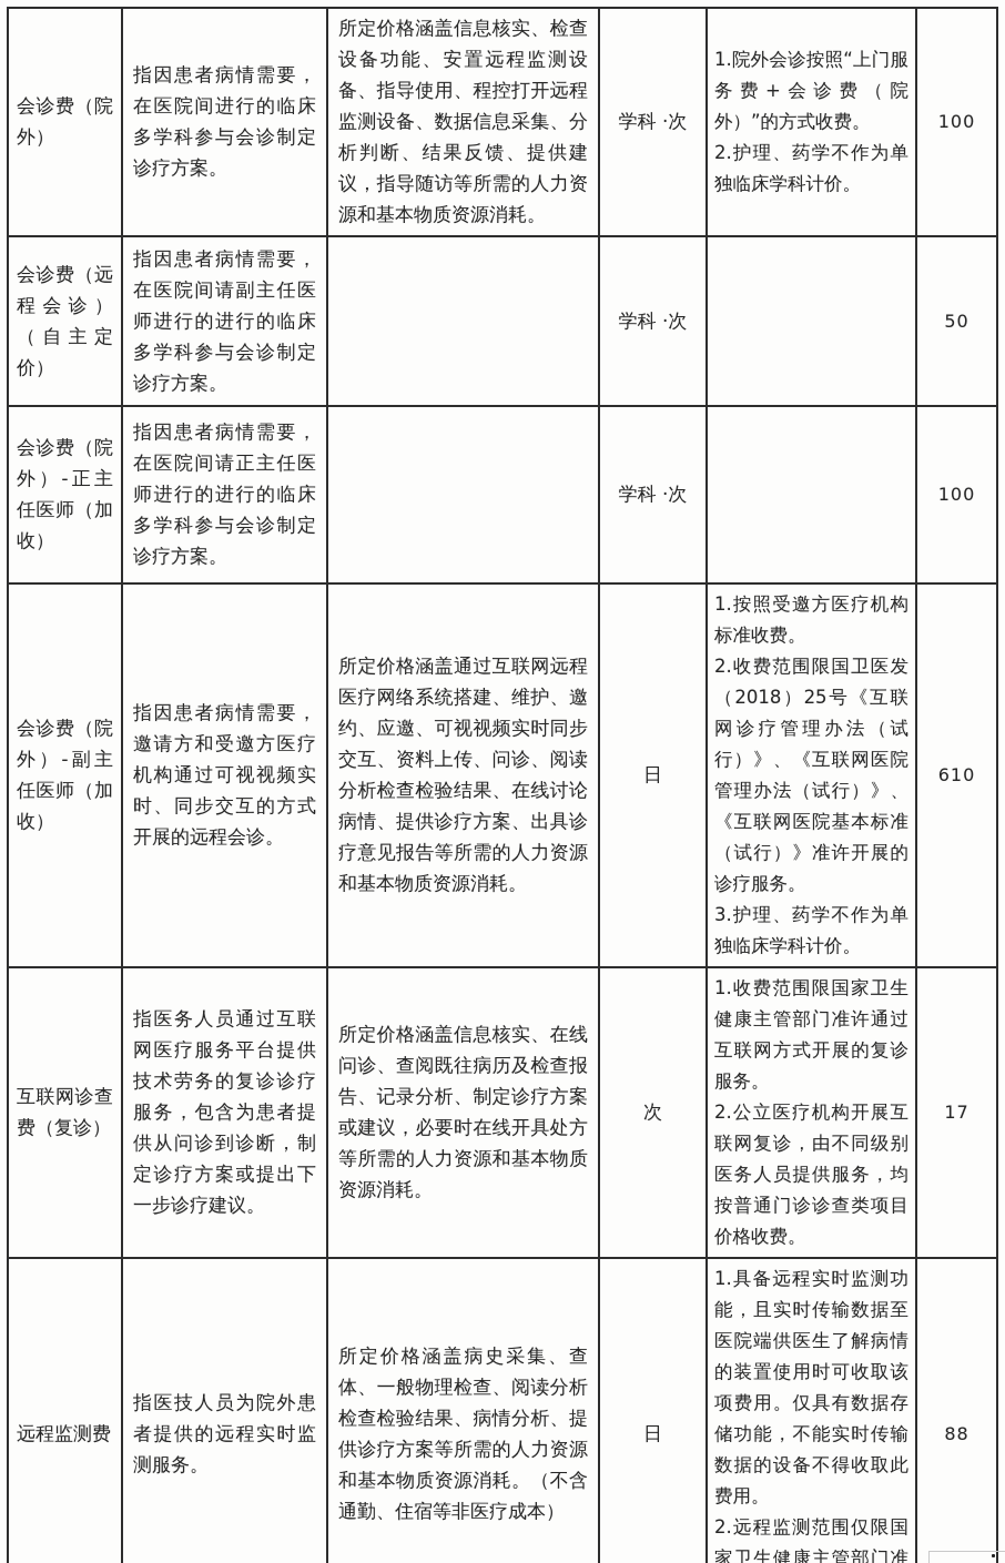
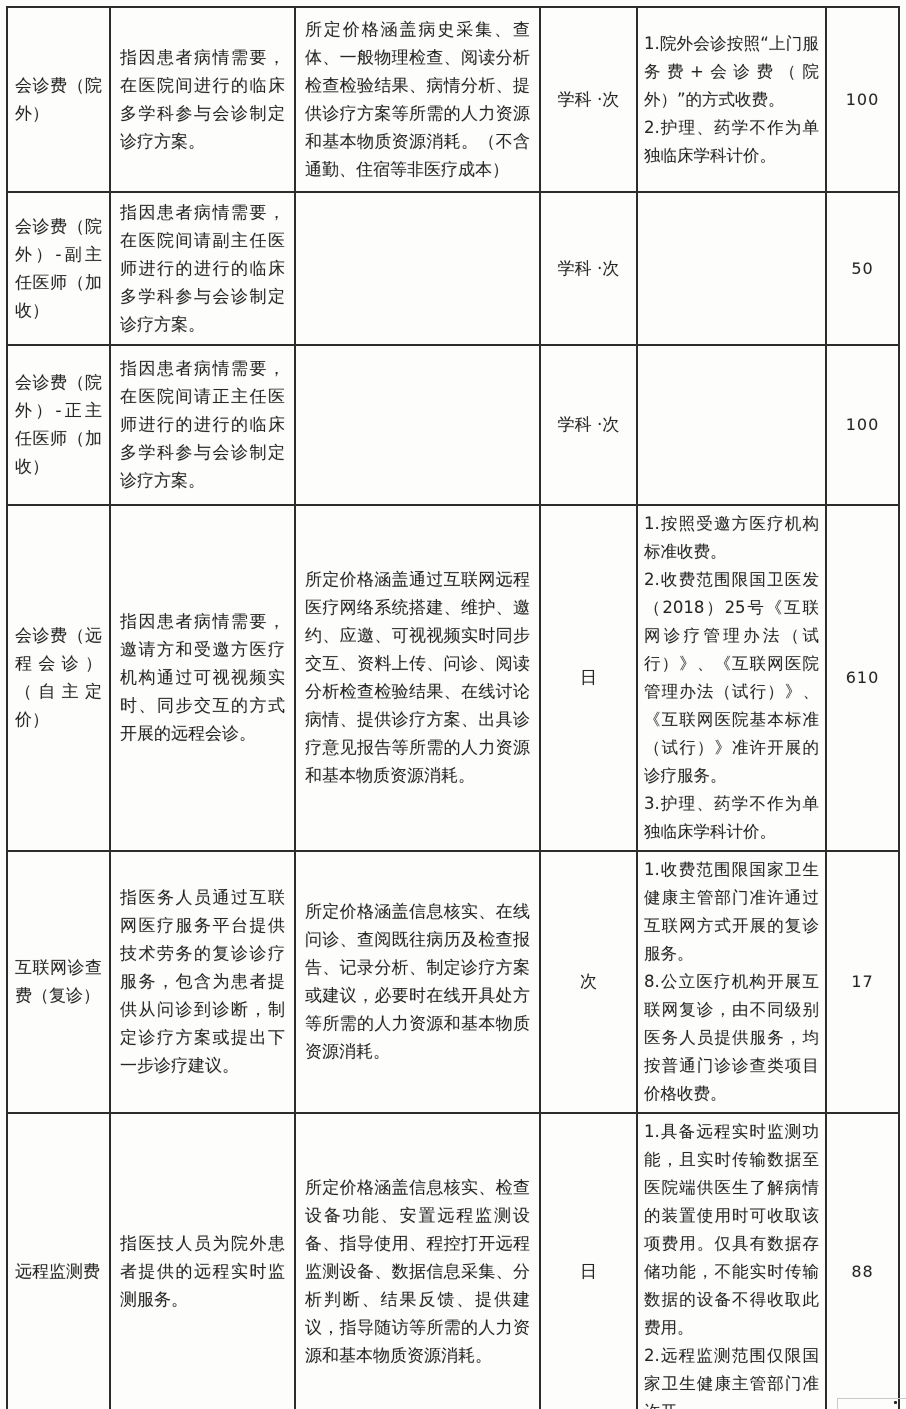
- 会诊费（院外）	指因患者病情需要，在医院间进行的临床多学科参与会诊制定诊疗方案。	所定价格涵盖信息核实、检查设备功能、安置远程监测设备、指导使用、程控打开远程监测设备、数据信息采集、分析判断、结果反馈、提供建议，指导随访等所需的人力资源和基本物质资源消耗。	学科 ·次	1.院外会诊按照“上门服务费+会诊费（院外）”的方式收费。 2.护理、药学不作为单独临床学科计价。	100
+ 会诊费（院外）	指因患者病情需要，在医院间进行的临床多学科参与会诊制定诊疗方案。	所定价格涵盖病史采集、查体、一般物理检查、阅读分析检查检验结果、病情分析、提供诊疗方案等所需的人力资源和基本物质资源消耗。（不含通勤、住宿等非医疗成本）	学科 ·次	1.院外会诊按照“上门服务费+会诊费（院外）”的方式收费。 2.护理、药学不作为单独临床学科计价。	100
- 会诊费（远程会诊）（自主定价）	指因患者病情需要，在医院间请副主任医师进行的进行的临床多学科参与会诊制定诊疗方案。		学科 ·次		50
+ 会诊费（院外）-副主任医师（加收）	指因患者病情需要，在医院间请副主任医师进行的进行的临床多学科参与会诊制定诊疗方案。		学科 ·次		50
  会诊费（院外）-正主任医师（加收）	指因患者病情需要，在医院间请正主任医师进行的进行的临床多学科参与会诊制定诊疗方案。		学科 ·次		100
- 会诊费（院外）-副主任医师（加收）	指因患者病情需要，邀请方和受邀方医疗机构通过可视视频实时、同步交互的方式开展的远程会诊。	所定价格涵盖通过互联网远程医疗网络系统搭建、维护、邀约、应邀、可视视频实时同步交互、资料上传、问诊、阅读分析检查检验结果、在线讨论病情、提供诊疗方案、出具诊疗意见报告等所需的人力资源和基本物质资源消耗。	日	1.按照受邀方医疗机构标准收费。 2.收费范围限国卫医发（2018）25号《互联网诊疗管理办法（试行）》、《互联网医院管理办法（试行）》、《互联网医院基本标准（试行）》准许开展的诊疗服务。 3.护理、药学不作为单独临床学科计价。	610
+ 会诊费（远程会诊）（自主定价）	指因患者病情需要，邀请方和受邀方医疗机构通过可视视频实时、同步交互的方式开展的远程会诊。	所定价格涵盖通过互联网远程医疗网络系统搭建、维护、邀约、应邀、可视视频实时同步交互、资料上传、问诊、阅读分析检查检验结果、在线讨论病情、提供诊疗方案、出具诊疗意见报告等所需的人力资源和基本物质资源消耗。	日	1.按照受邀方医疗机构标准收费。 2.收费范围限国卫医发（2018）25号《互联网诊疗管理办法（试行）》、《互联网医院管理办法（试行）》、《互联网医院基本标准（试行）》准许开展的诊疗服务。 3.护理、药学不作为单独临床学科计价。	610
- 互联网诊查费（复诊）	指医务人员通过互联网医疗服务平台提供技术劳务的复诊诊疗服务，包含为患者提供从问诊到诊断，制定诊疗方案或提出下一步诊疗建议。	所定价格涵盖信息核实、在线问诊、查阅既往病历及检查报告、记录分析、制定诊疗方案或建议，必要时在线开具处方等所需的人力资源和基本物质资源消耗。	次	1.收费范围限国家卫生健康主管部门准许通过互联网方式开展的复诊服务。 2.公立医疗机构开展互联网复诊，由不同级别医务人员提供服务，均按普通门诊诊查类项目价格收费。	17
+ 互联网诊查费（复诊）	指医务人员通过互联网医疗服务平台提供技术劳务的复诊诊疗服务，包含为患者提供从问诊到诊断，制定诊疗方案或提出下一步诊疗建议。	所定价格涵盖信息核实、在线问诊、查阅既往病历及检查报告、记录分析、制定诊疗方案或建议，必要时在线开具处方等所需的人力资源和基本物质资源消耗。	次	1.收费范围限国家卫生健康主管部门准许通过互联网方式开展的复诊服务。 8.公立医疗机构开展互联网复诊，由不同级别医务人员提供服务，均按普通门诊诊查类项目价格收费。	17
- 远程监测费	指医技人员为院外患者提供的远程实时监测服务。	所定价格涵盖病史采集、查体、一般物理检查、阅读分析检查检验结果、病情分析、提供诊疗方案等所需的人力资源和基本物质资源消耗。（不含通勤、住宿等非医疗成本）	日	1.具备远程实时监测功能，且实时传输数据至医院端供医生了解病情的装置使用时可收取该项费用。仅具有数据存储功能，不能实时传输数据的设备不得收取此费用。 2.远程监测范围仅限国家卫生健康主管部门准	88
+ 远程监测费	指医技人员为院外患者提供的远程实时监测服务。	所定价格涵盖信息核实、检查设备功能、安置远程监测设备、指导使用、程控打开远程监测设备、数据信息采集、分析判断、结果反馈、提供建议，指导随访等所需的人力资源和基本物质资源消耗。	日	1.具备远程实时监测功能，且实时传输数据至医院端供医生了解病情的装置使用时可收取该项费用。仅具有数据存储功能，不能实时传输数据的设备不得收取此费用。 2.远程监测范围仅限国家卫生健康主管部门准	88
